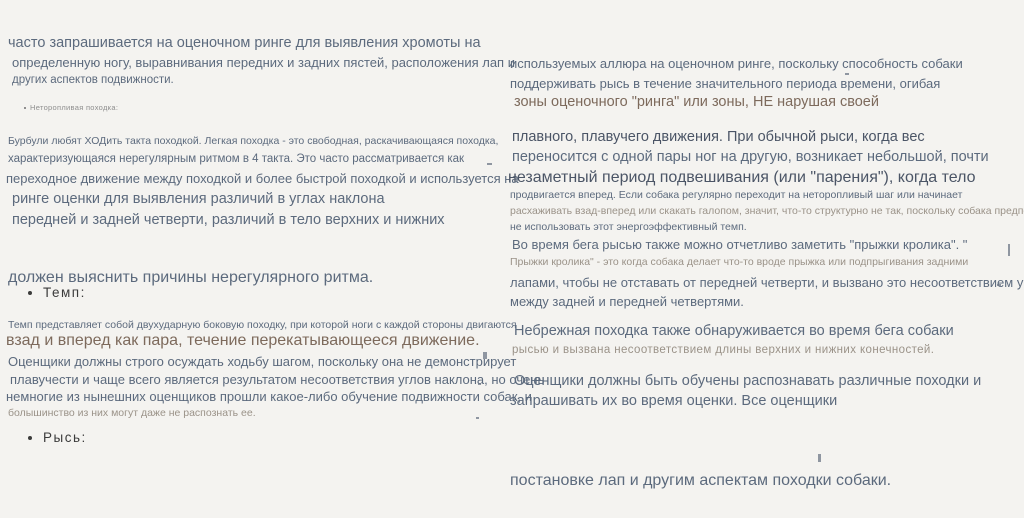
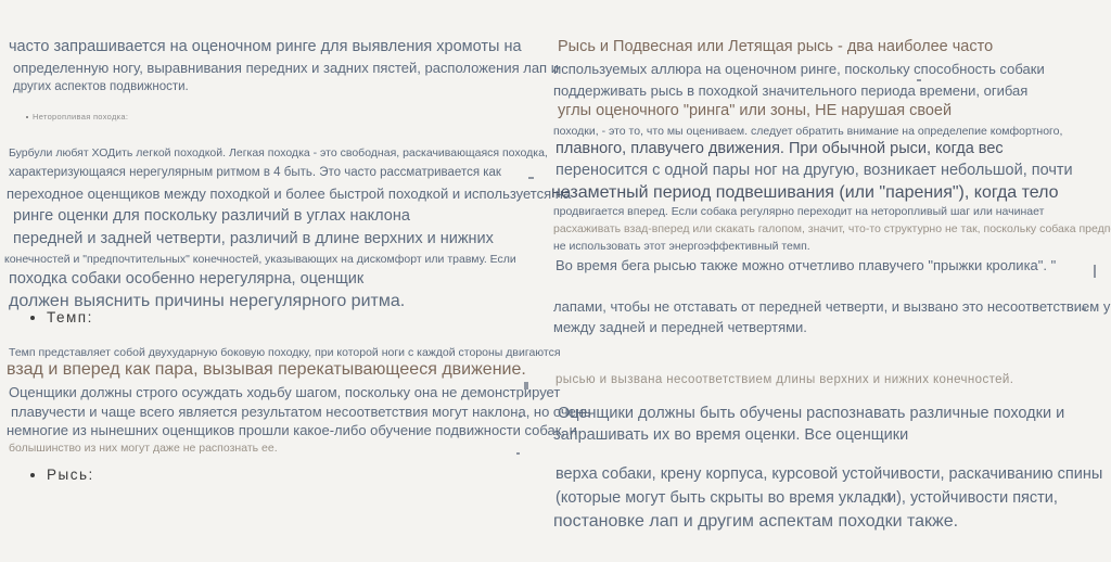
  часто запрашивается на оценочном ринге для выявления хромоты на
  определенную ногу, выравнивания передних и задних пястей, расположения лап и
  других аспектов подвижности.
  Неторопливая походка:
- Бурбули любят ХОДить такта походкой. Легкая походка - это свободная, раскачивающаяся походка,
+ Бурбули любят ХОДить легкой походкой. Легкая походка - это свободная, раскачивающаяся походка,
- характеризующаяся нерегулярным ритмом в 4 такта. Это часто рассматривается как
+ характеризующаяся нерегулярным ритмом в 4 быть. Это часто рассматривается как
- переходное движение между походкой и более быстрой походкой и используется на
+ переходное оценщиков между походкой и более быстрой походкой и используется на
- ринге оценки для выявления различий в углах наклона
+ ринге оценки для поскольку различий в углах наклона
- передней и задней четверти, различий в тело верхних и нижних
+ передней и задней четверти, различий в длине верхних и нижних
+ конечностей и "предпочтительных" конечностей, указывающих на дискомфорт или травму. Если
+ походка собаки особенно нерегулярна, оценщик
  должен выяснить причины нерегулярного ритма.
  Темп:
  Темп представляет собой двухударную боковую походку, при которой ноги с каждой стороны двигаются
- взад и вперед как пара, течение перекатывающееся движение.
+ взад и вперед как пара, вызывая перекатывающееся движение.
  Оценщики должны строго осуждать ходьбу шагом, поскольку она не демонстрирует
- плавучести и чаще всего является результатом несоответствия углов наклона, но очень
+ плавучести и чаще всего является результатом несоответствия могут наклона, но очень
  немногие из нынешних оценщиков прошли какое-либо обучение подвижности собак, и
  болышинство из них могут даже не распознать ее.
  Рысь:
+ Рысь и Подвесная или Летящая рысь - два наиболее часто
  используемых аллюра на оценочном ринге, поскольку способность собаки
- поддерживать рысь в течение значительного периода времени, огибая
+ поддерживать рысь в походкой значительного периода времени, огибая
- зоны оценочного "ринга" или зоны, НЕ нарушая своей
+ углы оценочного "ринга" или зоны, НЕ нарушая своей
+ походки, - это то, что мы оцениваем. следует обратить внимание на определепие комфортного,
  плавного, плавучего движения. При обычной рыси, когда вес
  переносится с одной пары ног на другую, возникает небольшой, почти
  незаметный период подвешивания (или "парения"), когда тело
  продвигается вперед. Если собака регулярно переходит на неторопливый шаг или начинает
  расхаживать взад-вперед или скакать галопом, значит, что-то структурно не так, поскольку собака предп
  не использовать этот энергоэффективный темп.
- Во время бега рысью также можно отчетливо заметить "прыжки кролика". "
+ Во время бега рысью также можно отчетливо плавучего "прыжки кролика". "
- Прыжки кролика" - это когда собака делает что-то вроде прыжка или подпрыгивания задними
  лапами, чтобы не отставать от передней четверти, и вызвано это несоответствием у
  между задней и передней четвертями.
- Небрежная походка также обнаруживается во время бега собаки
  рысью и вызвана несоответствием длины верхних и нижних конечностей.
  Оценщики должны быть обучены распознавать различные походки и
  запрашивать их во время оценки. Все оценщики
+ верха собаки, крену корпуса, курсовой устойчивости, раскачиванию спины
+ (которые могут быть скрыты во время укладки), устойчивости пясти,
- постановке лап и другим аспектам походки собаки.
+ постановке лап и другим аспектам походки также.
